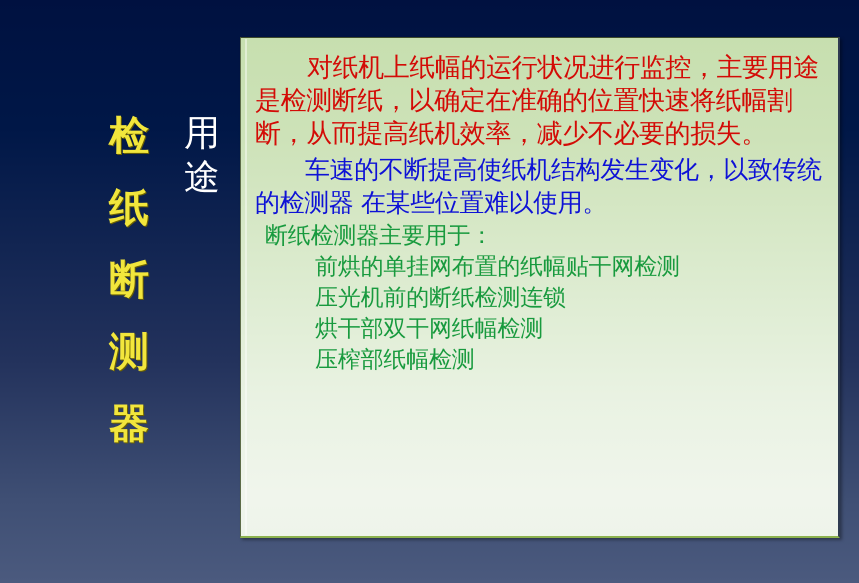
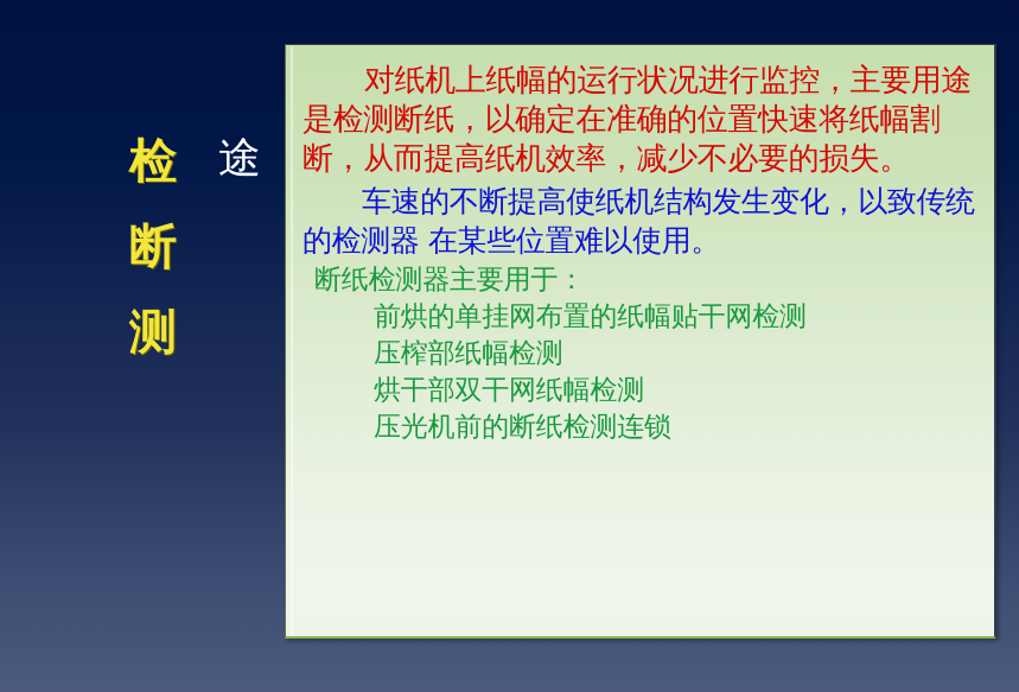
  检
- 纸
  断
  测
- 器
- 用
  途
  对纸机上纸幅的运行状况进行监控，主要用途是检测断纸，以确定在准确的位置快速将纸幅割断，从而提高纸机效率，减少不必要的损失。
  车速的不断提高使纸机结构发生变化，以致传统的检测器 在某些位置难以使用。
  断纸检测器主要用于：
  前烘的单挂网布置的纸幅贴干网检测
- 压光机前的断纸检测连锁
+ 压榨部纸幅检测
  烘干部双干网纸幅检测
- 压榨部纸幅检测
+ 压光机前的断纸检测连锁
